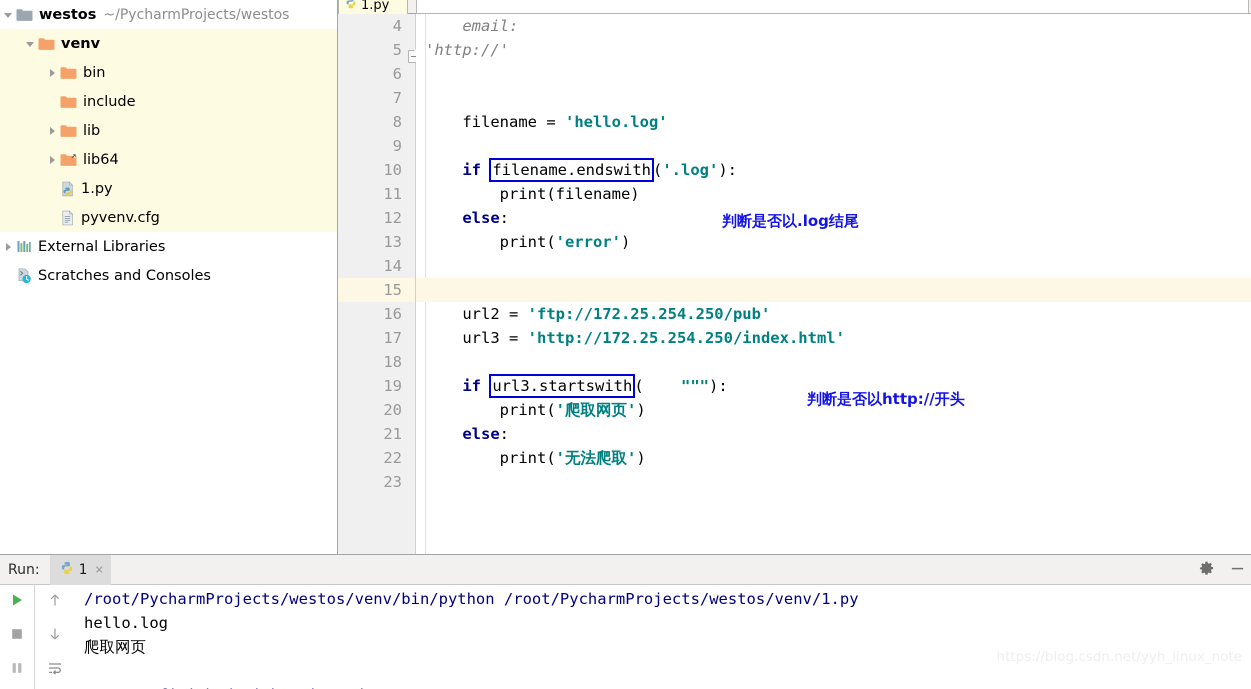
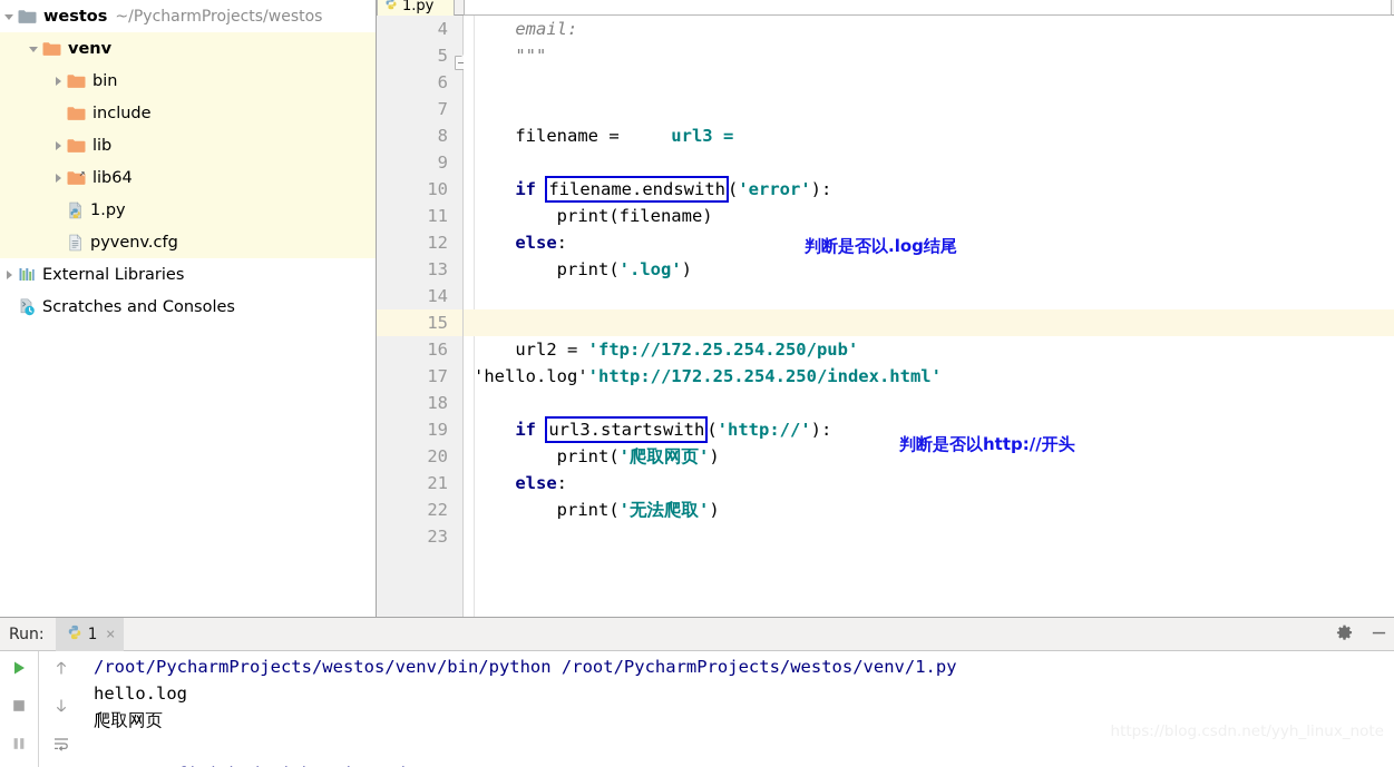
  westos
  ~/PycharmProjects/westos
  venv
  bin
  include
  lib
  lib64
  1.py
  pyvenv.cfg
  External Libraries
  Scratches and Consoles
  1.py
  4
  5
  6
  7
  8
  9
  10
  11
  12
  13
  14
  15
  16
  17
  18
  19
  20
  21
  22
  23
  email:
- 'http://'
+ """
- filename = 'hello.log'
+ filename = url3 =
- if filename.endswith('.log'):
+ if filename.endswith('error'):
  print(filename)
  else:
- print('error')
+ print('.log')
  url2 = 'ftp://172.25.254.250/pub'
- url3 = 'http://172.25.254.250/index.html'
+ 'hello.log''http://172.25.254.250/index.html'
- if url3.startswith( """):
+ if url3.startswith('http://'):
  print('爬取网页')
  else:
  print('无法爬取')
  判断是否以.log结尾
  判断是否以http://开头
  Run:
  1
  ×
  /root/PycharmProjects/westos/venv/bin/python /root/PycharmProjects/westos/venv/1.py
  hello.log
  爬取网页
